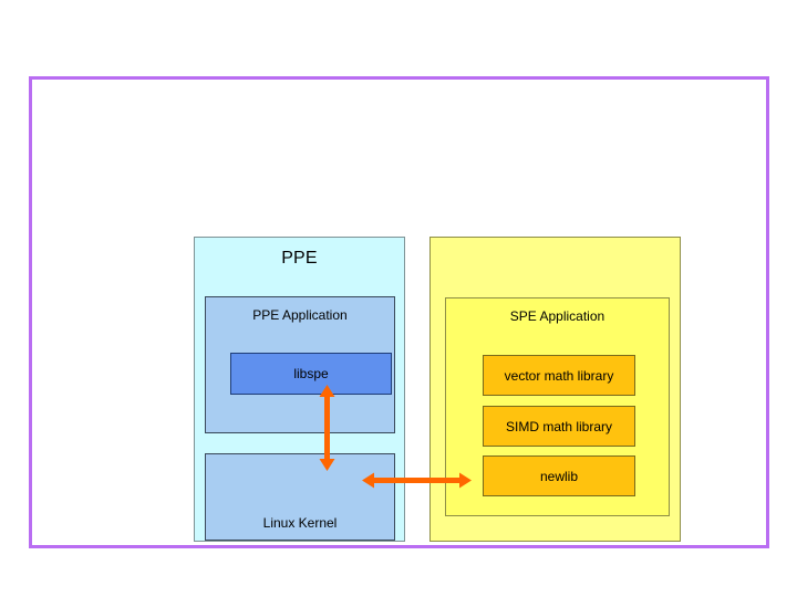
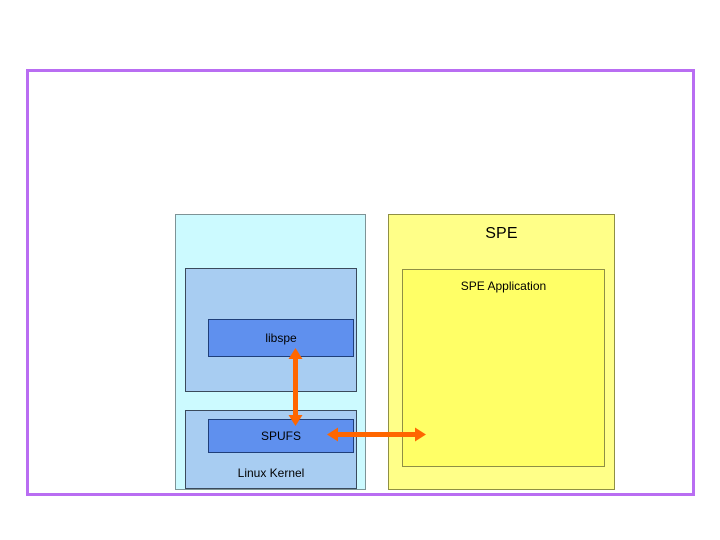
- PPE
- PPE Application
  libspe
+ SPUFS
  Linux Kernel
+ SPE
  SPE Application
- vector math library
- SIMD math library
- newlib
